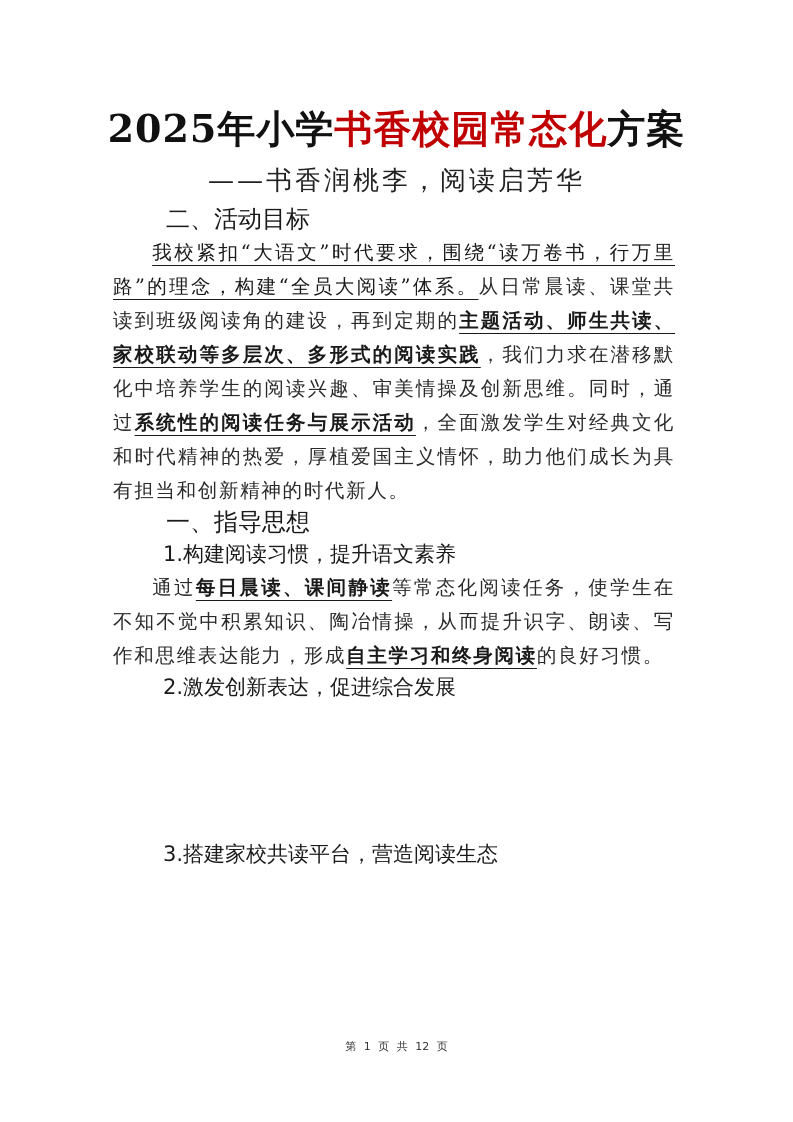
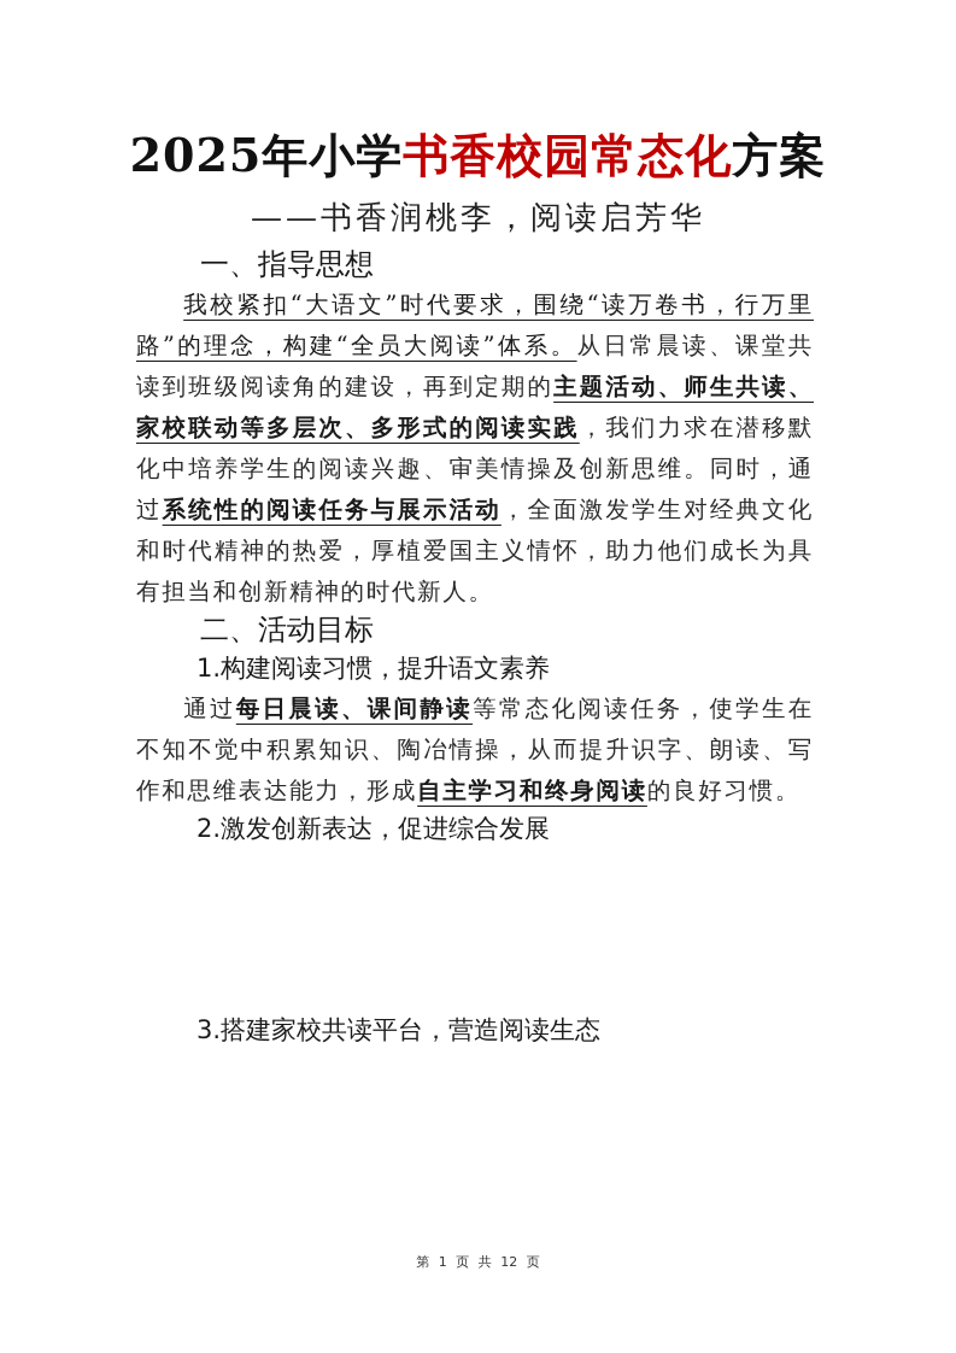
  2025年小学书香校园常态化方案
  ——书香润桃李，阅读启芳华
- 二、活动目标
+ 一、指导思想
  我校紧扣“大语文”时代要求，围绕“读万卷书，行万里路”的理念，构建“全员大阅读”体系。从日常晨读、课堂共读到班级阅读角的建设，再到定期的主题活动、师生共读、家校联动等多层次、多形式的阅读实践，我们力求在潜移默化中培养学生的阅读兴趣、审美情操及创新思维。同时，通过系统性的阅读任务与展示活动，全面激发学生对经典文化和时代精神的热爱，厚植爱国主义情怀，助力他们成长为具有担当和创新精神的时代新人。
- 一、指导思想
+ 二、活动目标
  1.构建阅读习惯，提升语文素养
  通过每日晨读、课间静读等常态化阅读任务，使学生在不知不觉中积累知识、陶冶情操，从而提升识字、朗读、写作和思维表达能力，形成自主学习和终身阅读的良好习惯。
  2.激发创新表达，促进综合发展
  3.搭建家校共读平台，营造阅读生态
  第 1 页 共 12 页
